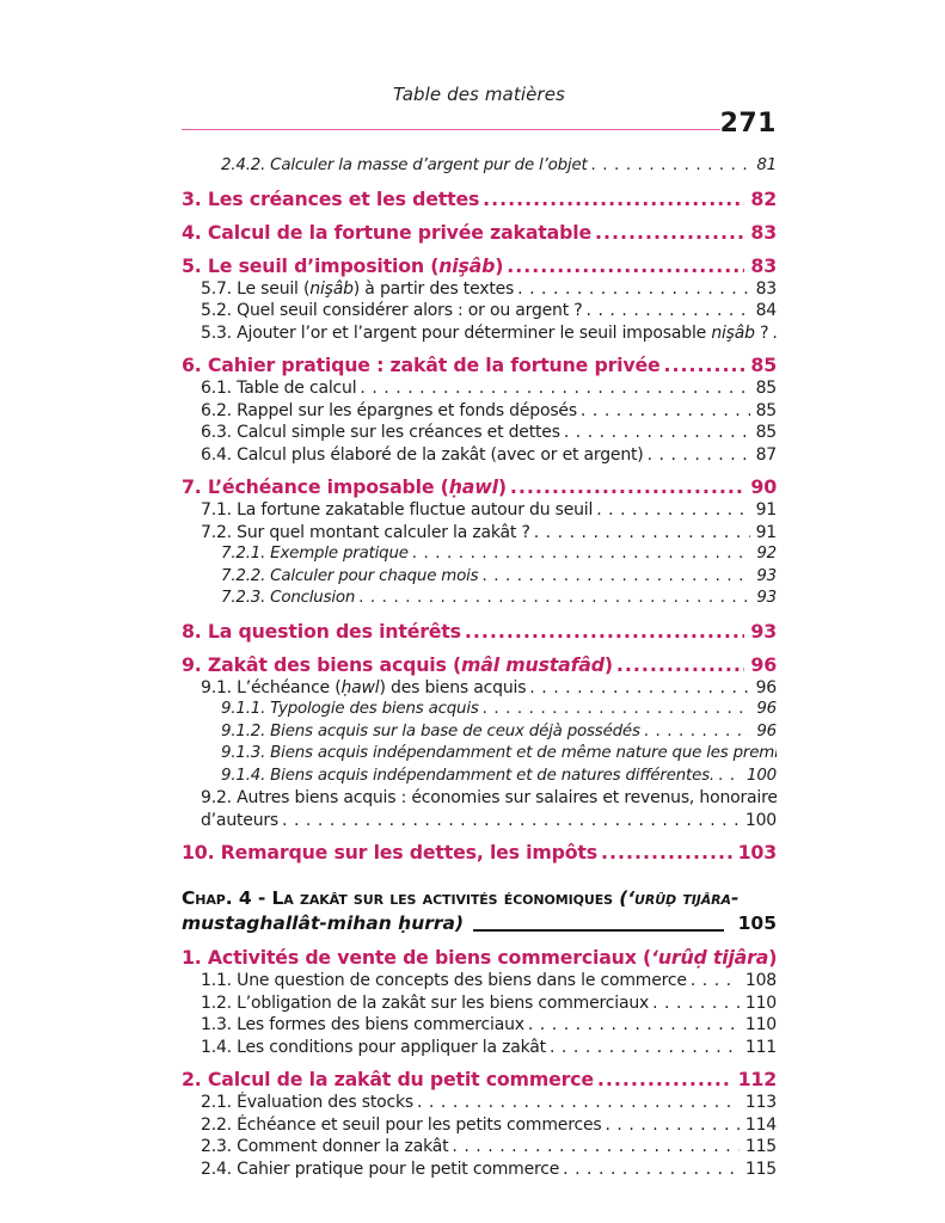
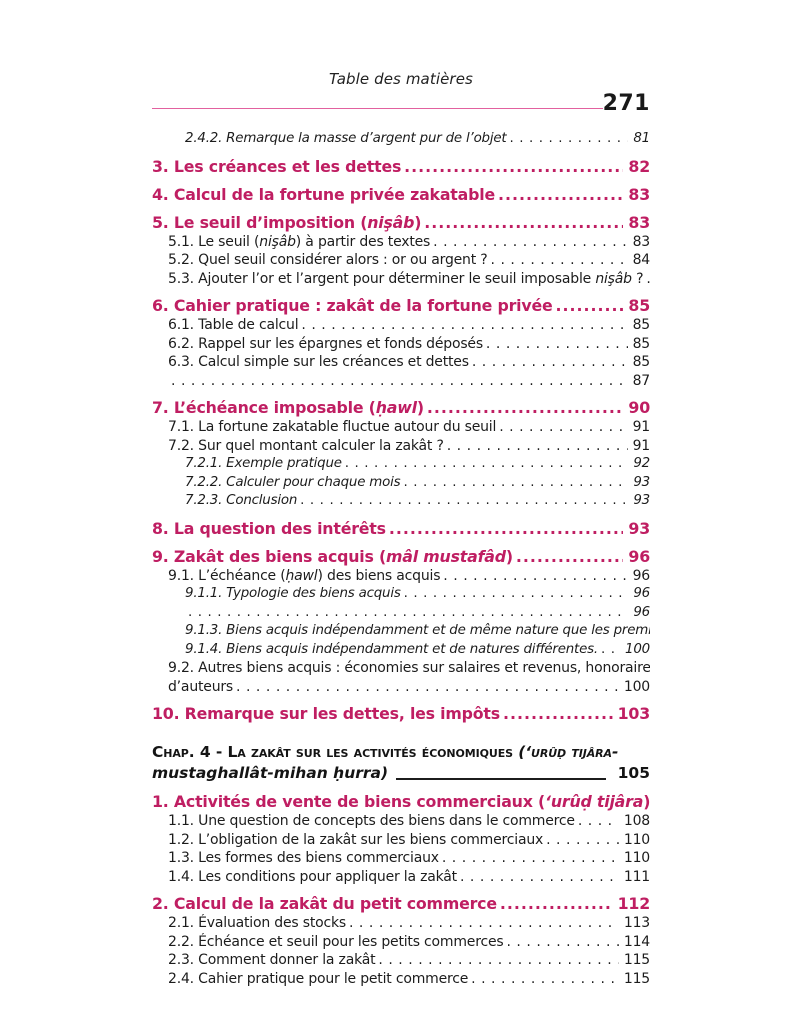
  Table des matières
  271
- 2.4.2. Calculer la masse d’argent pur de l’objet
+ 2.4.2. Remarque la masse d’argent pur de l’objet
  81
  3. Les créances et les dettes
  82
  4. Calcul de la fortune privée zakatable
  83
  5. Le seuil d’imposition (
  nişâb
  )
  83
- 5.7. Le seuil (
+ 5.1. Le seuil (
  nişâb
  ) à partir des textes
  83
  5.2. Quel seuil considérer alors : or ou argent ?
  84
  5.3. Ajouter l’or et l’argent pour déterminer le seuil imposable
  nişâb
  ?
  6. Cahier pratique : zakât de la fortune privée
  85
  6.1. Table de calcul
  85
  6.2. Rappel sur les épargnes et fonds déposés
  85
  6.3. Calcul simple sur les créances et dettes
  85
- 6.4. Calcul plus élaboré de la zakât (avec or et argent)
  87
  7. L’échéance imposable (
  ḥawl
  )
  90
  7.1. La fortune zakatable fluctue autour du seuil
  91
  7.2. Sur quel montant calculer la zakât ?
  91
  7.2.1. Exemple pratique
  92
  7.2.2. Calculer pour chaque mois
  93
  7.2.3. Conclusion
  93
  8. La question des intérêts
  93
  9. Zakât des biens acquis (
  mâl mustafâd
  )
  96
  9.1. L’échéance (
  ḥawl
  ) des biens acquis
  96
  9.1.1. Typologie des biens acquis
  96
- 9.1.2. Biens acquis sur la base de ceux déjà possédés
  96
  9.1.3. Biens acquis indépendamment et de même nature que les premi
  9.1.4. Biens acquis indépendamment et de natures différentes.
  100
  9.2. Autres biens acquis : économies sur salaires et revenus, honoraire
  d’auteurs
  100
  10. Remarque sur les dettes, les impôts
  103
  Chap. 4 - La zakât sur les activités économiques
  (‘urûḍ tijâra-
  mustaghallât-mihan ḥurra)
  105
  1. Activités de vente de biens commerciaux (
  ‘urûḍ tijâra
  )
  1.1. Une question de concepts des biens dans le commerce
  108
  1.2. L’obligation de la zakât sur les biens commerciaux
  110
  1.3. Les formes des biens commerciaux
  110
  1.4. Les conditions pour appliquer la zakât
  111
  2. Calcul de la zakât du petit commerce
  112
  2.1. Évaluation des stocks
  113
  2.2. Échéance et seuil pour les petits commerces
  114
  2.3. Comment donner la zakât
  115
  2.4. Cahier pratique pour le petit commerce
  115
